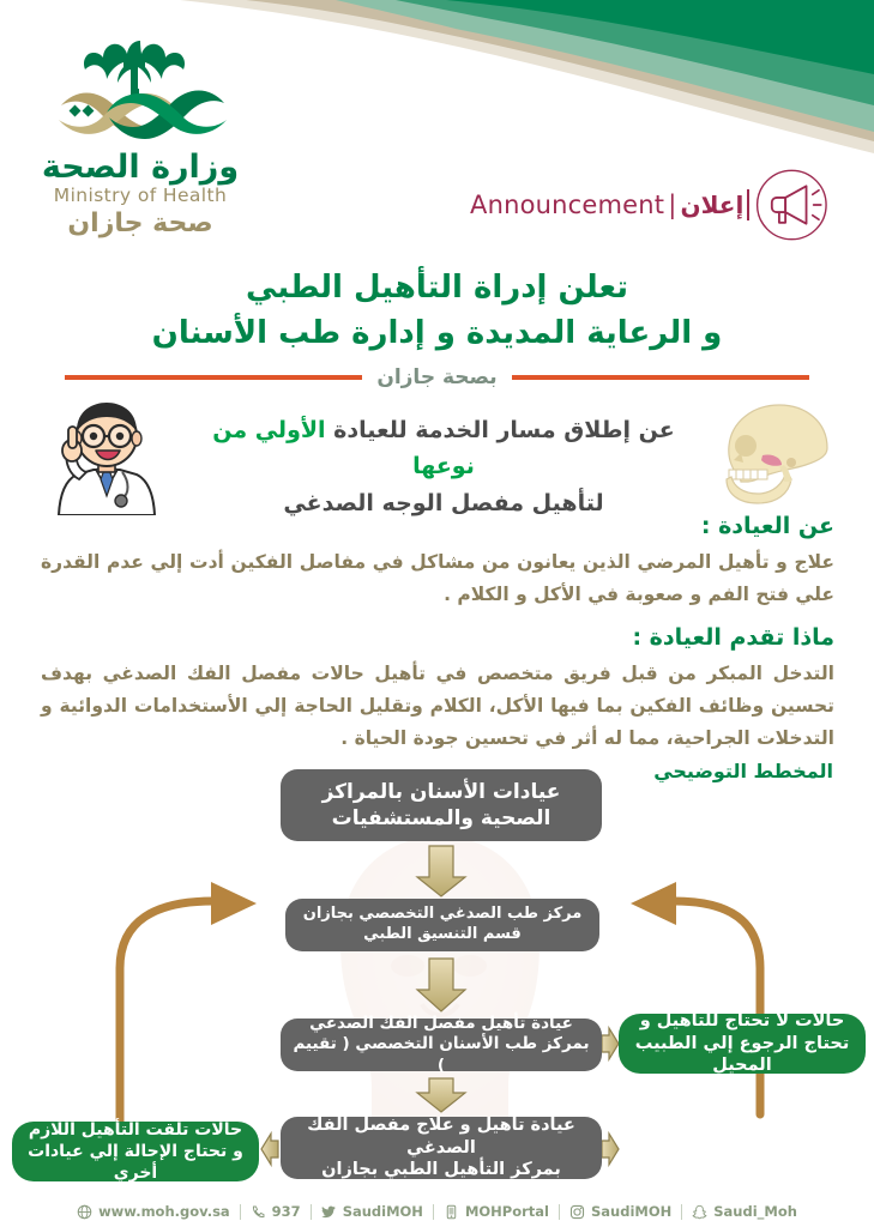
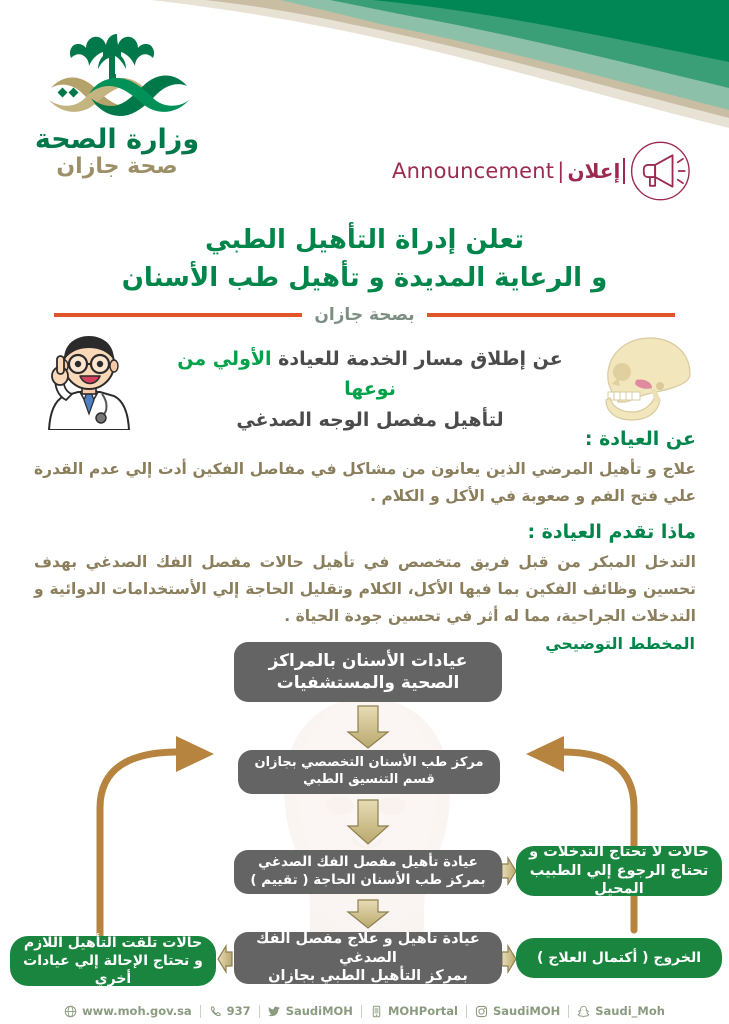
  وزارة الصحة
- Ministry of Health
  صحة جازان
  Announcement
  |
  إعلان
  تعلن إدراة التأهيل الطبي
- و الرعاية المديدة و إدارة طب الأسنان
+ و الرعاية المديدة و تأهيل طب الأسنان
  بصحة جازان
  عن إطلاق مسار الخدمة للعيادة الأولي من نوعها
  لتأهيل مفصل الوجه الصدغي
  عن العيادة :
  علاج و تأهيل المرضي الذين يعانون من مشاكل في مفاصل الفكين أدت إلي عدم القدرة علي فتح الفم و صعوبة في الأكل و الكلام .
  ماذا تقدم العيادة :
  التدخل المبكر من قبل فريق متخصص في تأهيل حالات مفصل الفك الصدغي بهدف تحسين وظائف الفكين بما فيها الأكل، الكلام وتقليل الحاجة إلي الأستخدامات الدوائية و التدخلات الجراحية، مما له أثر في تحسين جودة الحياة .
  المخطط التوضيحي
  عيادات الأسنان بالمراكز الصحية والمستشفيات
- مركز طب الصدغي التخصصي بجازان
+ مركز طب الأسنان التخصصي بجازان
  قسم التنسيق الطبي
  عيادة تأهيل مفصل الفك الصدغي
- بمركز طب الأسنان التخصصي ( تقييم )
+ بمركز طب الأسنان الحاجة ( تقييم )
  عيادة تأهيل و علاج مفصل الفك الصدغي
  بمركز التأهيل الطبي بجازان
- حالات لا تحتاج للتأهيل و تحتاج الرجوع إلي الطبيب المحيل
+ حالات لا تحتاج التدخلات و تحتاج الرجوع إلي الطبيب المحيل
+ الخروج ( أكتمال العلاج )
  حالات تلقت التأهيل اللازم و تحتاج الإحالة إلي عيادات أخري
  www.moh.gov.sa
  937
  SaudiMOH
  MOHPortal
  SaudiMOH
  Saudi_Moh
